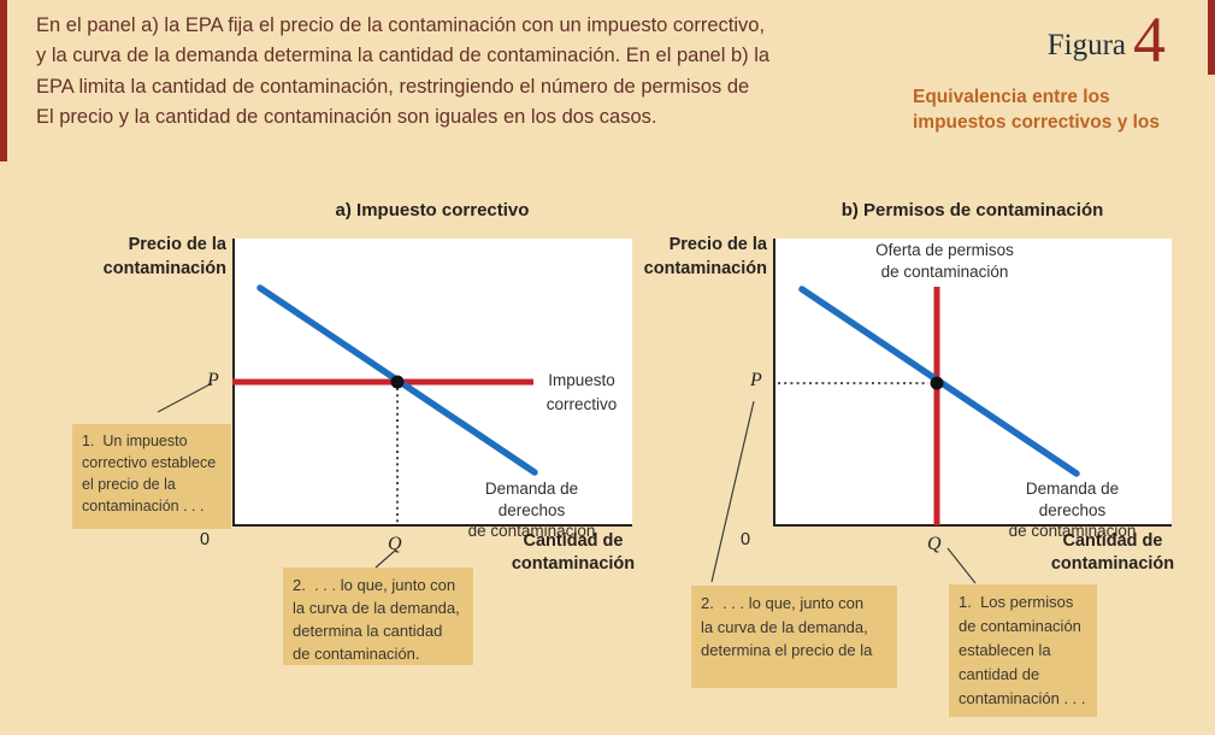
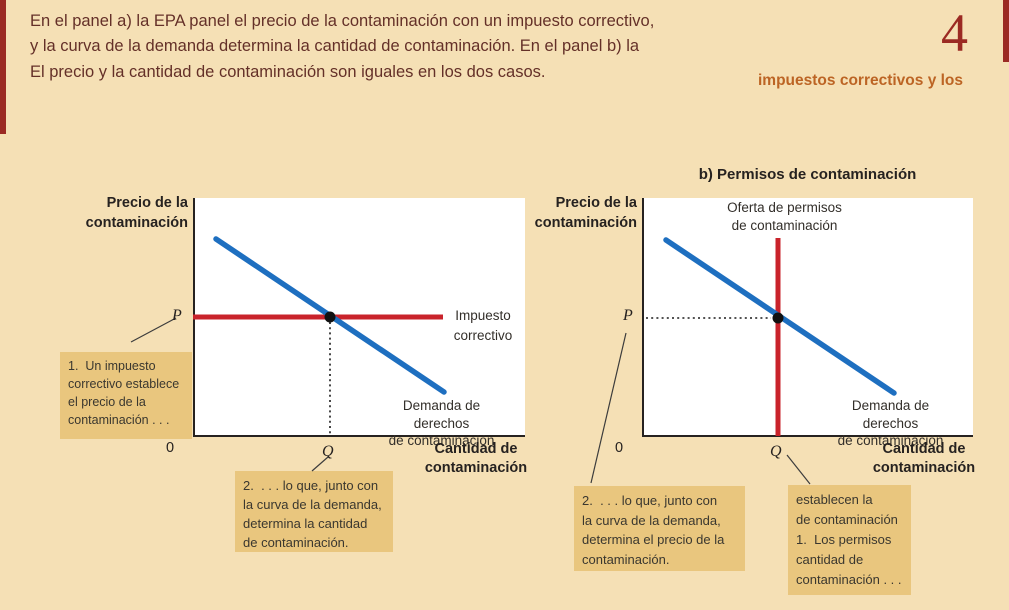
- En el panel a) la EPA fija el precio de la contaminación con un impuesto correctivo,
+ En el panel a) la EPA panel el precio de la contaminación con un impuesto correctivo,
  y la curva de la demanda determina la cantidad de contaminación. En el panel b) la
- EPA limita la cantidad de contaminación, restringiendo el número de permisos de
  El precio y la cantidad de contaminación son iguales en los dos casos.
- Figura
  4
- Equivalencia entre los
  impuestos correctivos y los
- a) Impuesto correctivo
  Precio de la
  contaminación
  P
  0
  Q
  Impuesto
  correctivo
  Demanda de derechos
  de contaminación
  Cantidad de
  contaminación
  1. Un impuesto
  correctivo establece
  el precio de la
  contaminación . . .
  2. . . . lo que, junto con
  la curva de la demanda,
  determina la cantidad
  de contaminación.
  b) Permisos de contaminación
  Precio de la
  contaminación
  Oferta de permisos
  de contaminación
  P
  0
  Q
  Demanda de derechos
  de contaminación
  Cantidad de
  contaminación
  2. . . . lo que, junto con
  la curva de la demanda,
  determina el precio de la
+ contaminación.
- 1. Los permisos
+ establecen la
  de contaminación
- establecen la
+ 1. Los permisos
  cantidad de
  contaminación . . .
